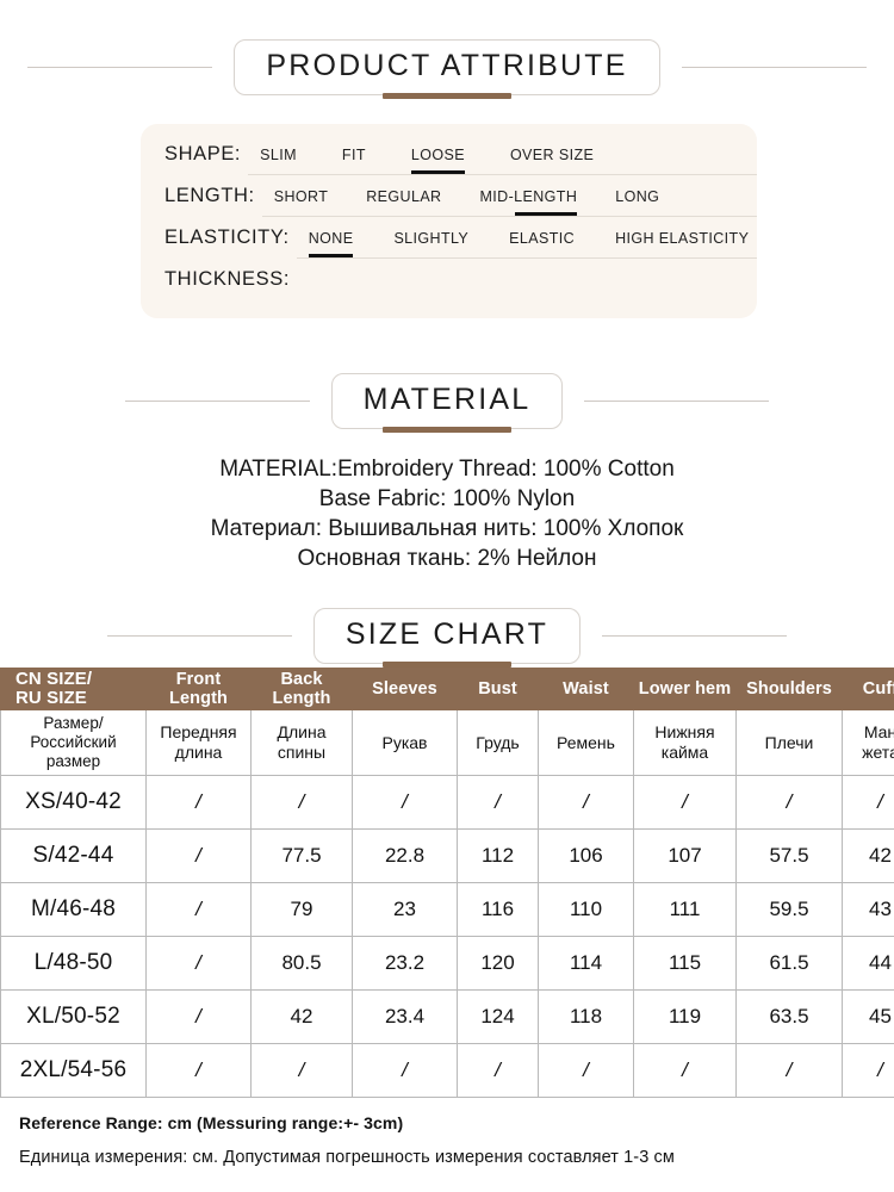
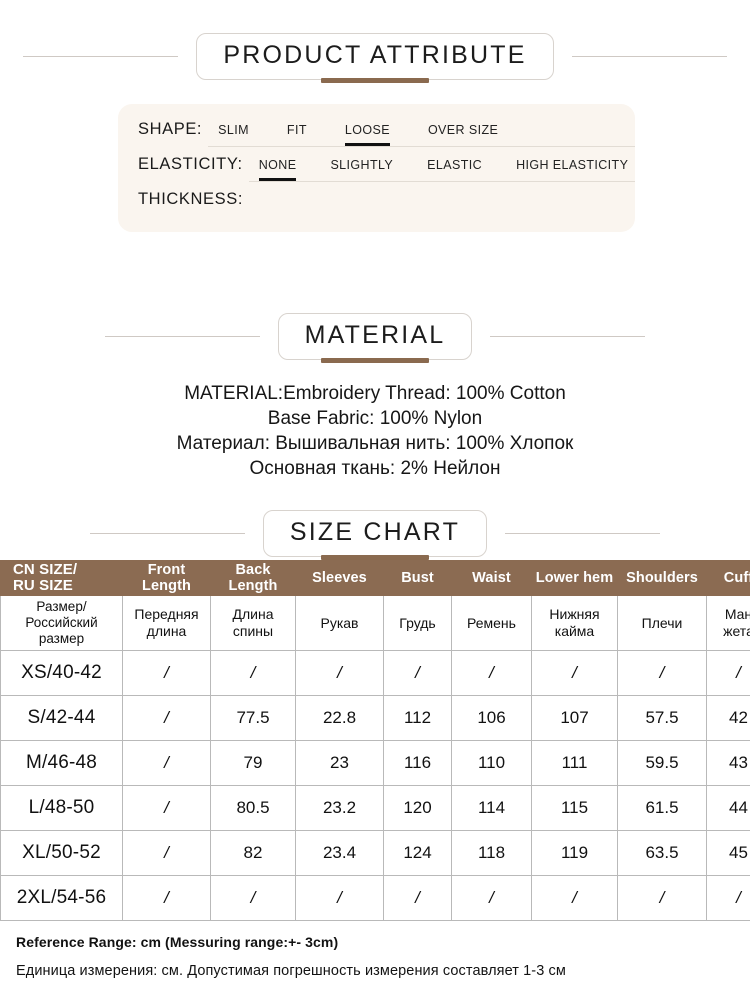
  PRODUCT ATTRIBUTE
  SHAPE:
  SLIM
  FIT
  LOOSE
  OVER SIZE
- LENGTH:
- SHORT
- REGULAR
- MID-LENGTH
- LONG
  ELASTICITY:
  NONE
  SLIGHTLY
  ELASTIC
  HIGH ELASTICITY
  THICKNESS:
  MATERIAL
  MATERIAL:Embroidery Thread: 100% Cotton
  Base Fabric: 100% Nylon
  Материал: Вышивальная нить: 100% Хлопок
  Основная ткань: 2% Нейлон
  SIZE CHART
  CN SIZE/ RU SIZE	Front Length	Back Length	Sleeves	Bust	Waist	Lower hem	Shoulders	Cuf
  Размер/ Российский размер	Передняя длина	Длина спины	Рукав	Грудь	Ремень	Нижняя кайма	Плечи	Ман жет
  XS/40-42	/	/	/	/	/	/	/	/
  S/42-44	/	77.5	22.8	112	106	107	57.5	42
  M/46-48	/	79	23	116	110	111	59.5	43
  L/48-50	/	80.5	23.2	120	114	115	61.5	44
- XL/50-52	/	42	23.4	124	118	119	63.5	45
+ XL/50-52	/	82	23.4	124	118	119	63.5	45
  2XL/54-56	/	/	/	/	/	/	/	/
  Reference Range: cm (Messuring range:+- 3cm)
  Единица измерения: см. Допустимая погрешность измерения составляет 1-3 см
